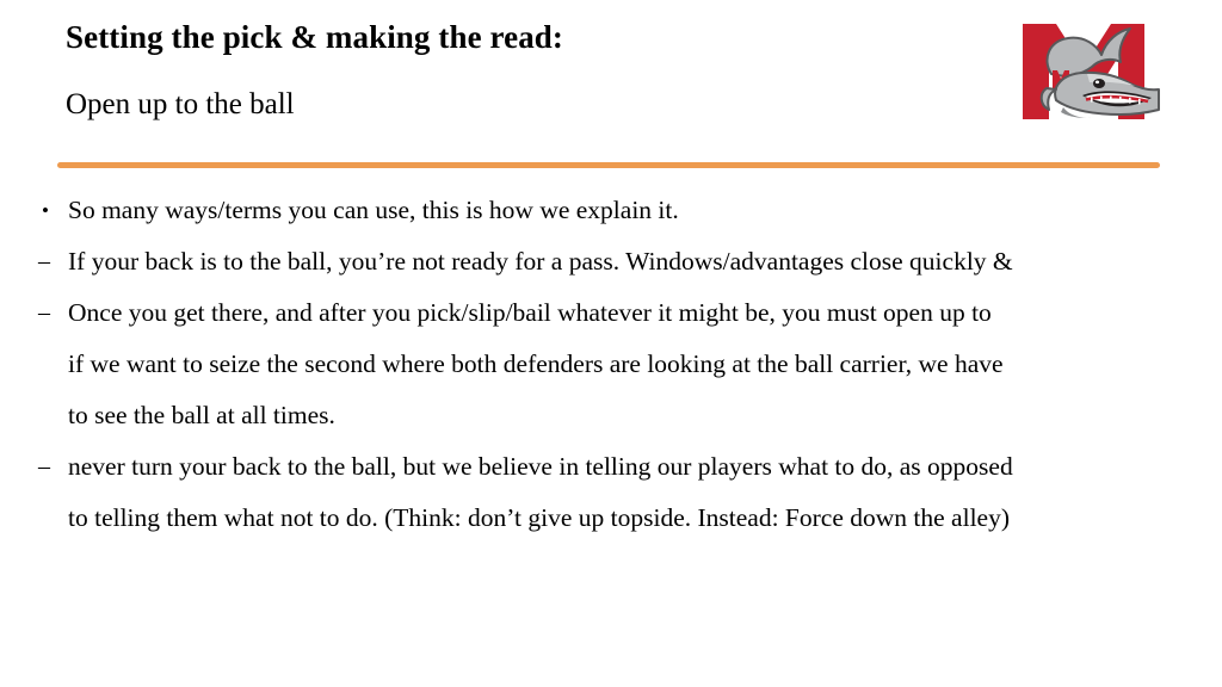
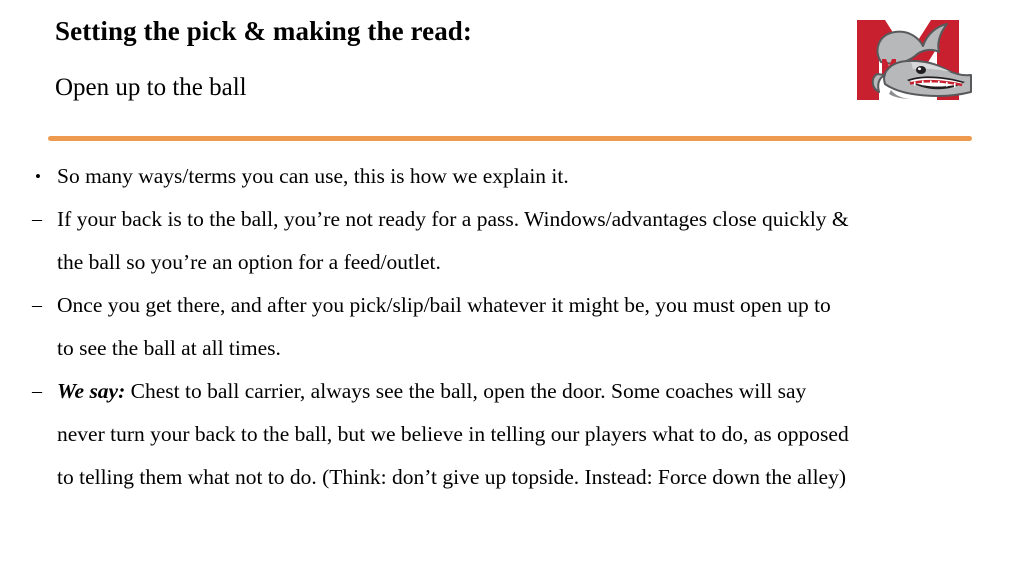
  Setting the pick & making the read:
  Open up to the ball
  •
  So many ways/terms you can use, this is how we explain it.
  –
  If your back is to the ball, you’re not ready for a pass. Windows/advantages close quickly &
+ the ball so you’re an option for a feed/outlet.
  –
  Once you get there, and after you pick/slip/bail whatever it might be, you must open up to
- if we want to seize the second where both defenders are looking at the ball carrier, we have
  to see the ball at all times.
  –
+ We say: Chest to ball carrier, always see the ball, open the door. Some coaches will say
  never turn your back to the ball, but we believe in telling our players what to do, as opposed
  to telling them what not to do. (Think: don’t give up topside. Instead: Force down the alley)
